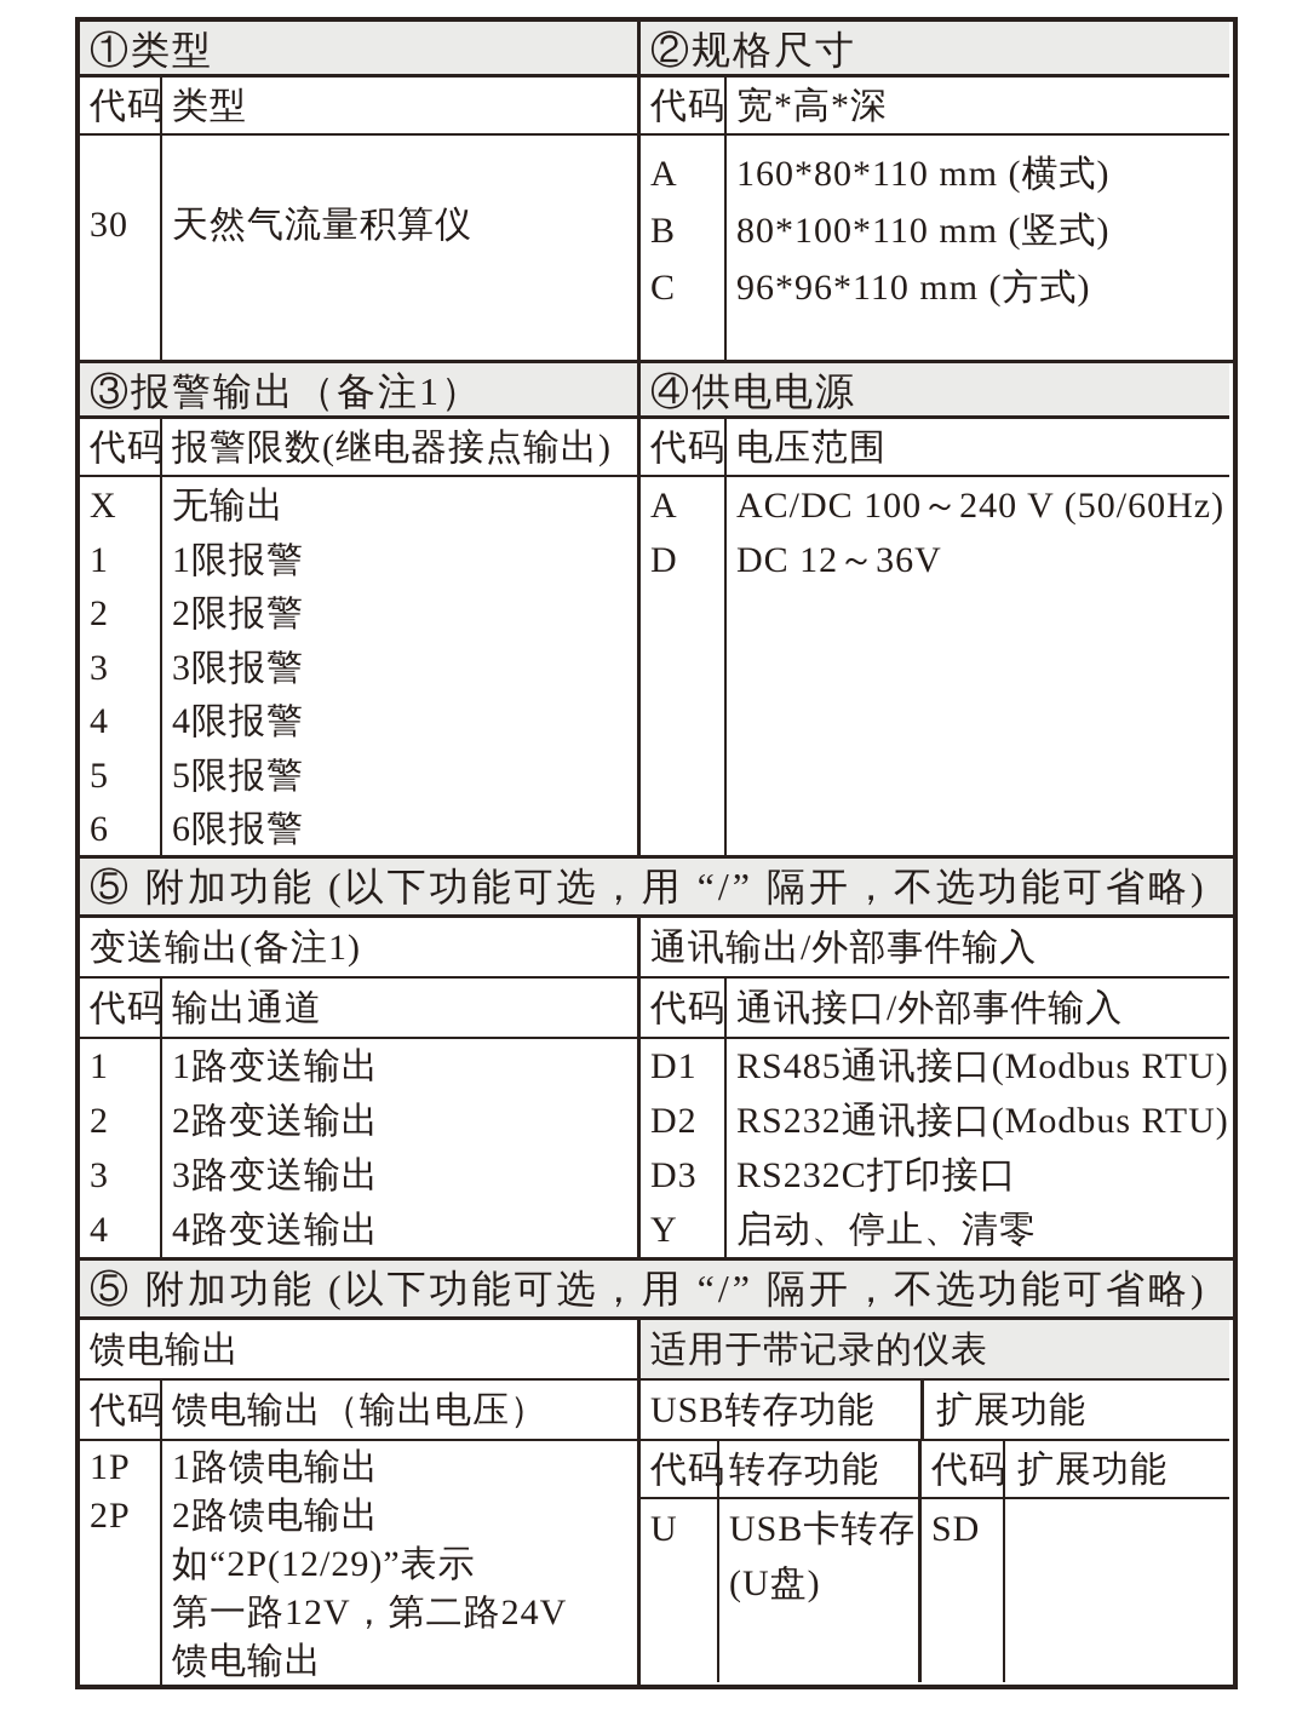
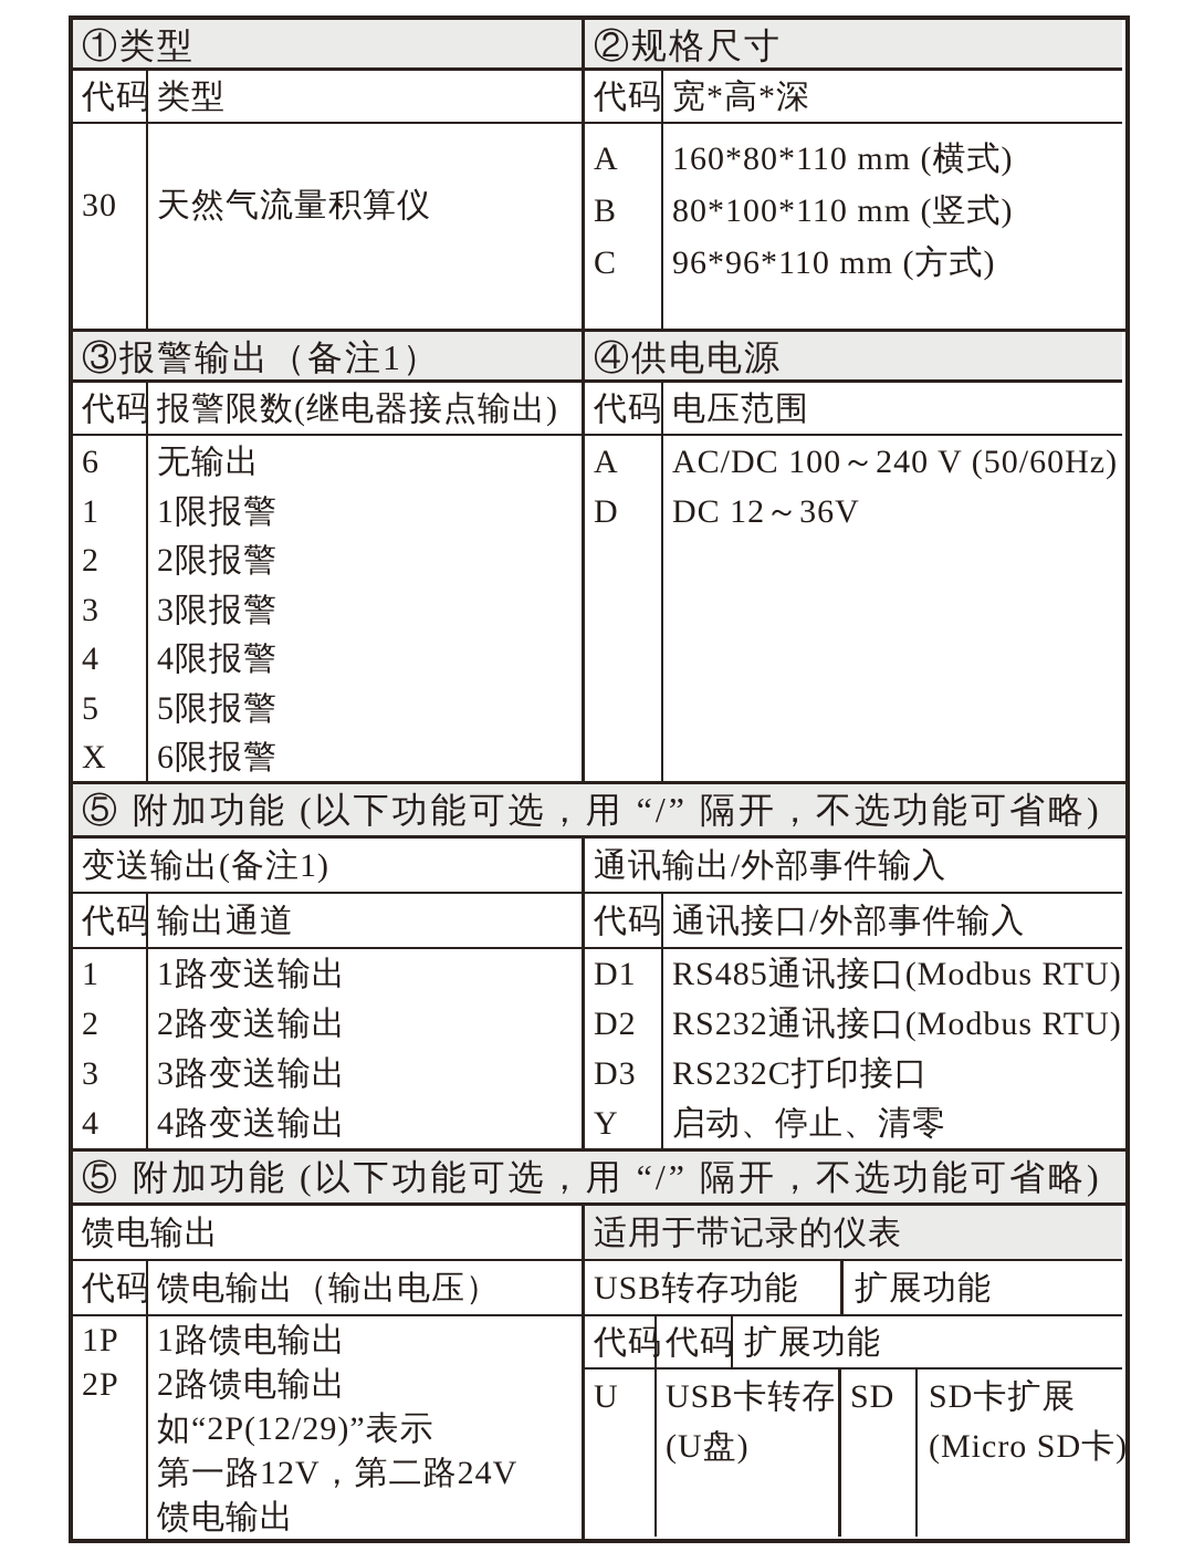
  ①类型
  代码
  类型
  30
  天然气流量积算仪
  ②规格尺寸
  代码
  宽*高*深
  A
  B
  C
  160*80*110 mm (横式)
  80*100*110 mm (竖式)
  96*96*110 mm (方式)
  ③报警输出（备注1）
  代码
  报警限数(继电器接点输出)
- X
+ 6
  1
  2
  3
  4
  5
- 6
+ X
  无输出
  1限报警
  2限报警
  3限报警
  4限报警
  5限报警
  6限报警
  ④供电电源
  代码
  电压范围
  A
  D
  AC/DC 100～240 V (50/60Hz)
  DC 12～36V
  ⑤ 附加功能 (以下功能可选，用 “/” 隔开，不选功能可省略)
  变送输出(备注1)
  代码
  输出通道
  1
  2
  3
  4
  1路变送输出
  2路变送输出
  3路变送输出
  4路变送输出
  通讯输出/外部事件输入
  代码
  通讯接口/外部事件输入
  D1
  D2
  D3
  Y
  RS485通讯接口(Modbus RTU)
  RS232通讯接口(Modbus RTU)
  RS232C打印接口
  启动、停止、清零
  ⑤ 附加功能 (以下功能可选，用 “/” 隔开，不选功能可省略)
  馈电输出
  代码
  馈电输出（输出电压）
  1P
  2P
  1路馈电输出
  2路馈电输出
  如“2P(12/29)”表示
  第一路12V，第二路24V
  馈电输出
  适用于带记录的仪表
  USB转存功能
  扩展功能
  代码
- 转存功能
  代码
  扩展功能
  U
  USB卡转存
  (U盘)
  SD
+ SD卡扩展
+ (Micro SD卡)
